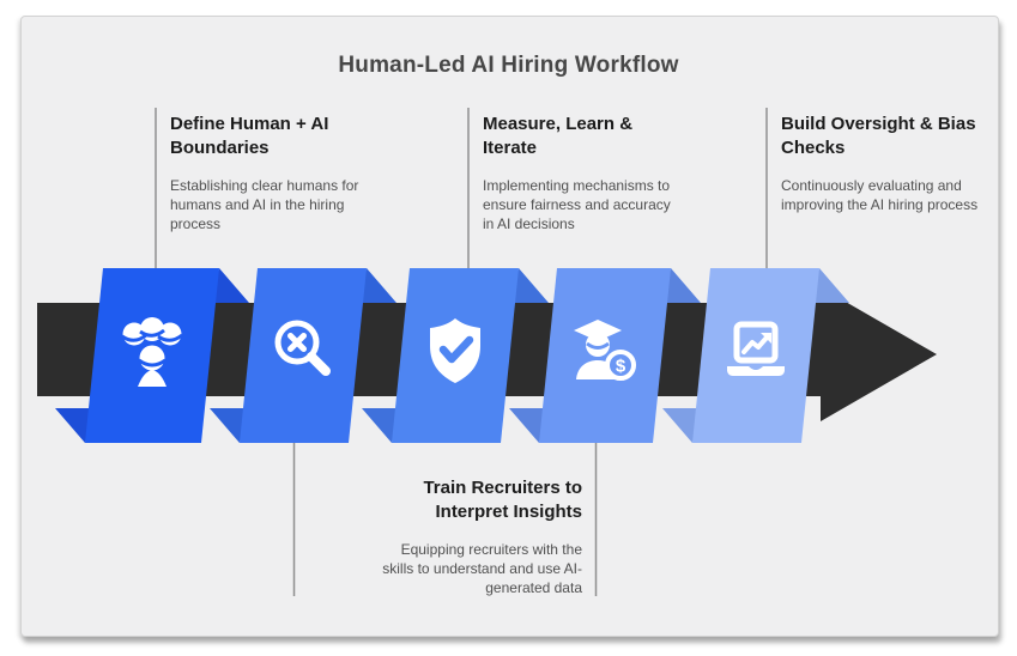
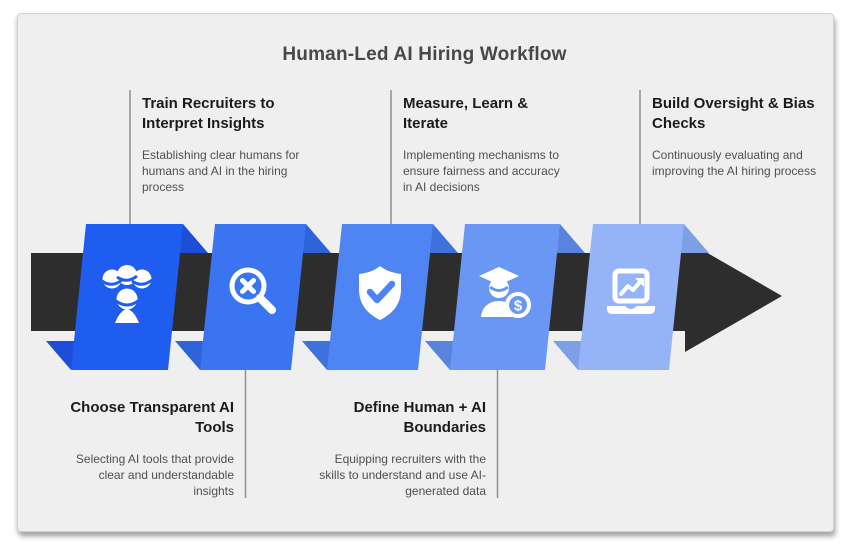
  Human-Led AI Hiring Workflow
  $
- Define Human + AI Boundaries
+ Train Recruiters to Interpret Insights
  Establishing clear humans for humans and AI in the hiring process
  Measure, Learn & Iterate
  Implementing mechanisms to ensure fairness and accuracy in AI decisions
  Build Oversight & Bias Checks
  Continuously evaluating and improving the AI hiring process
+ Choose Transparent AI Tools
+ Selecting AI tools that provide clear and understandable insights
- Train Recruiters to Interpret Insights
+ Define Human + AI Boundaries
  Equipping recruiters with the skills to understand and use AI-generated data
